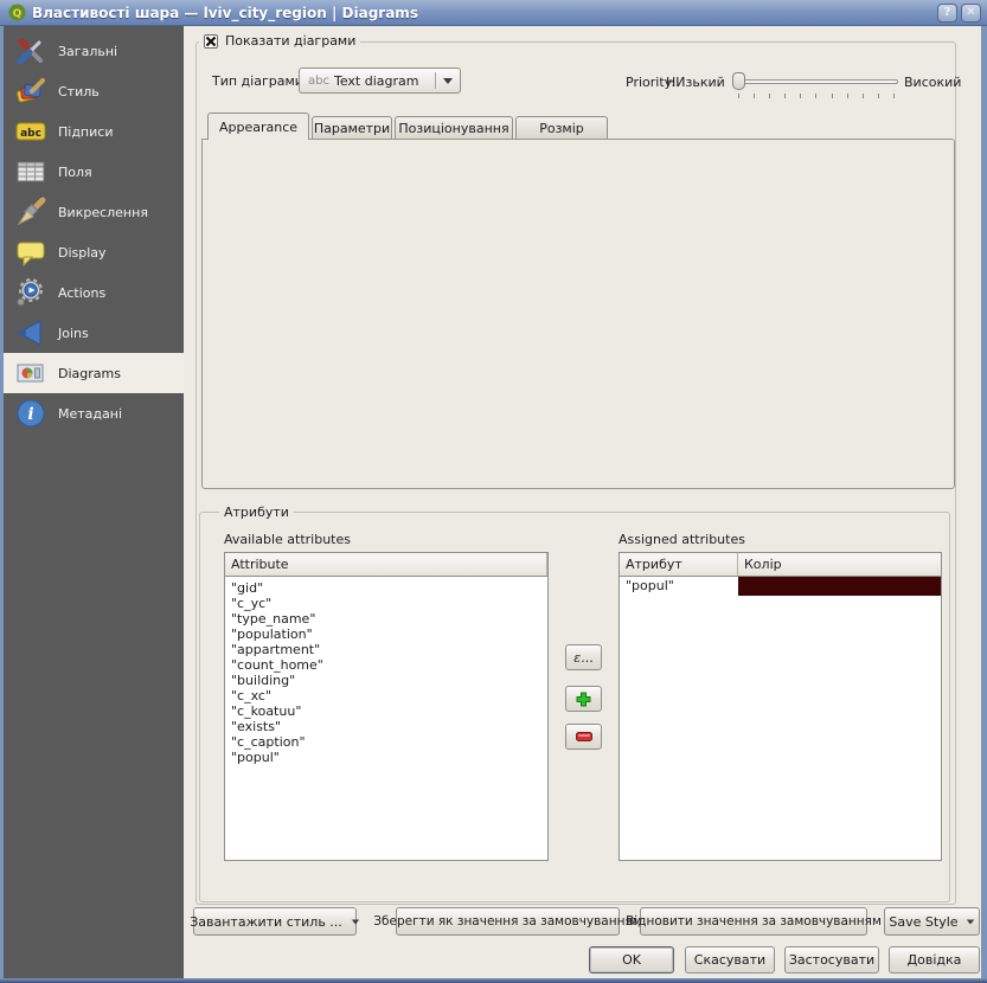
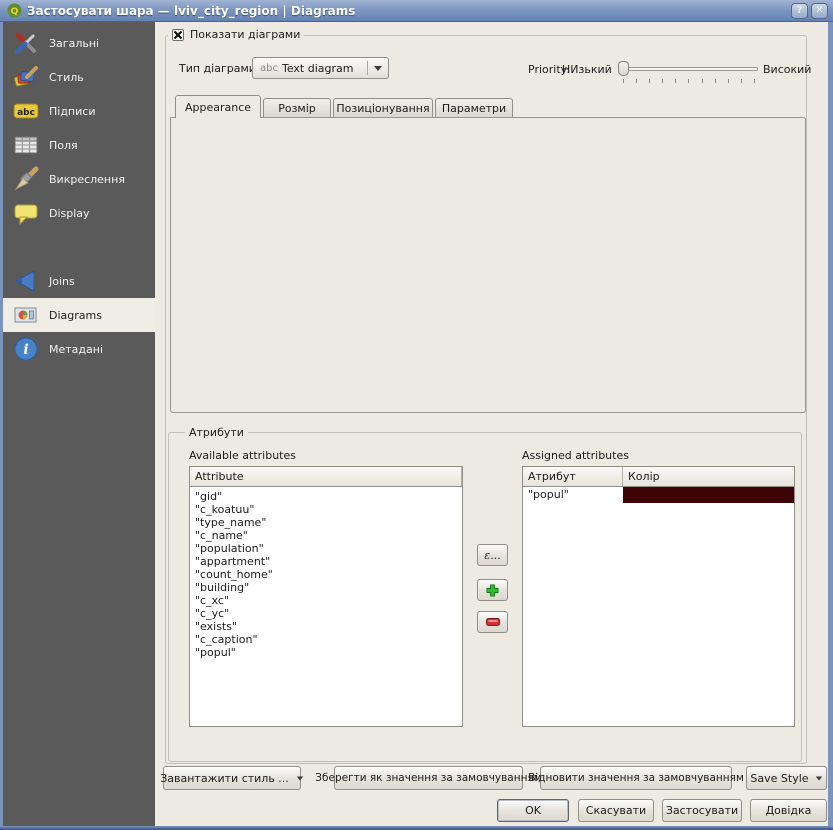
  Q
- Властивості шара — lviv_city_region | Diagrams
+ Застосувати шара — lviv_city_region | Diagrams
  ?
  ✕
  Загальні
  Стиль
  abc
  Підписи
  Поля
  Викреслення
  Display
- Actions
  Joins
  Diagrams
  i
  Метадані
  Показати діаграми
  Тип діаграм
  abc
  Text diagram
  Priority:
  НИзький
  Високий
  Appearance
- Параметри
+ Розмір
  Позиціонування
- Розмір
+ Параметри
  Атрибути
  Available attributes
  Attribute
  "gid"
- "c_yc"
+ "c_koatuu"
  "type_name"
+ "c_name"
  "population"
  "appartment"
  "count_home"
  "building"
  "c_xc"
- "c_koatuu"
+ "c_yc"
  "exists"
  "c_caption"
  "popul"
  ε...
  Assigned attributes
  Атрибут
  Колір
  "popul"
  Завантажити стиль ...
  Зберегти як значення за замовчуванн
  Відновити значення за замовчуванням
  Save Style
  OK
  Скасувати
  Застосувати
  Довідка
